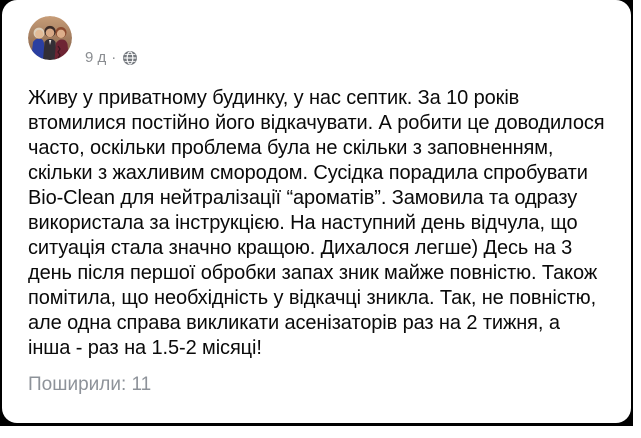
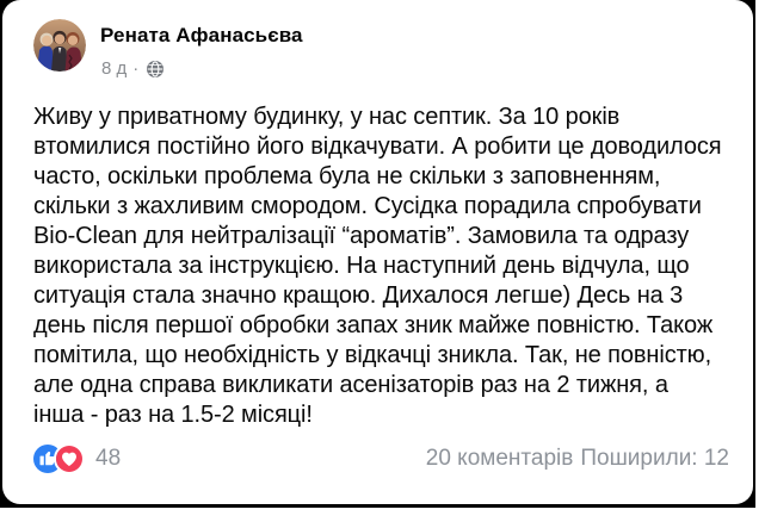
+ Рената Афанасьєва
- 9 д
+ 8 д
  ·
  Живу у приватному будинку, у нас септик. За 10 років
  втомилися постійно його відкачувати. А робити це доводилося
  часто, оскільки проблема була не скільки з заповненням,
  скільки з жахливим смородом. Сусідка порадила спробувати
  Bio-Clean для нейтралізації “ароматів”. Замовила та одразу
  використала за інструкцією. На наступний день відчула, що
  ситуація стала значно кращою. Дихалося легше) Десь на 3
  день після першої обробки запах зник майже повністю. Також
  помітила, що необхідність у відкачці зникла. Так, не повністю,
  але одна справа викликати асенізаторів раз на 2 тижня, а
  інша - раз на 1.5-2 місяці!
+ 48
+ 20 коментарів
- Поширили: 11
+ Поширили: 12
